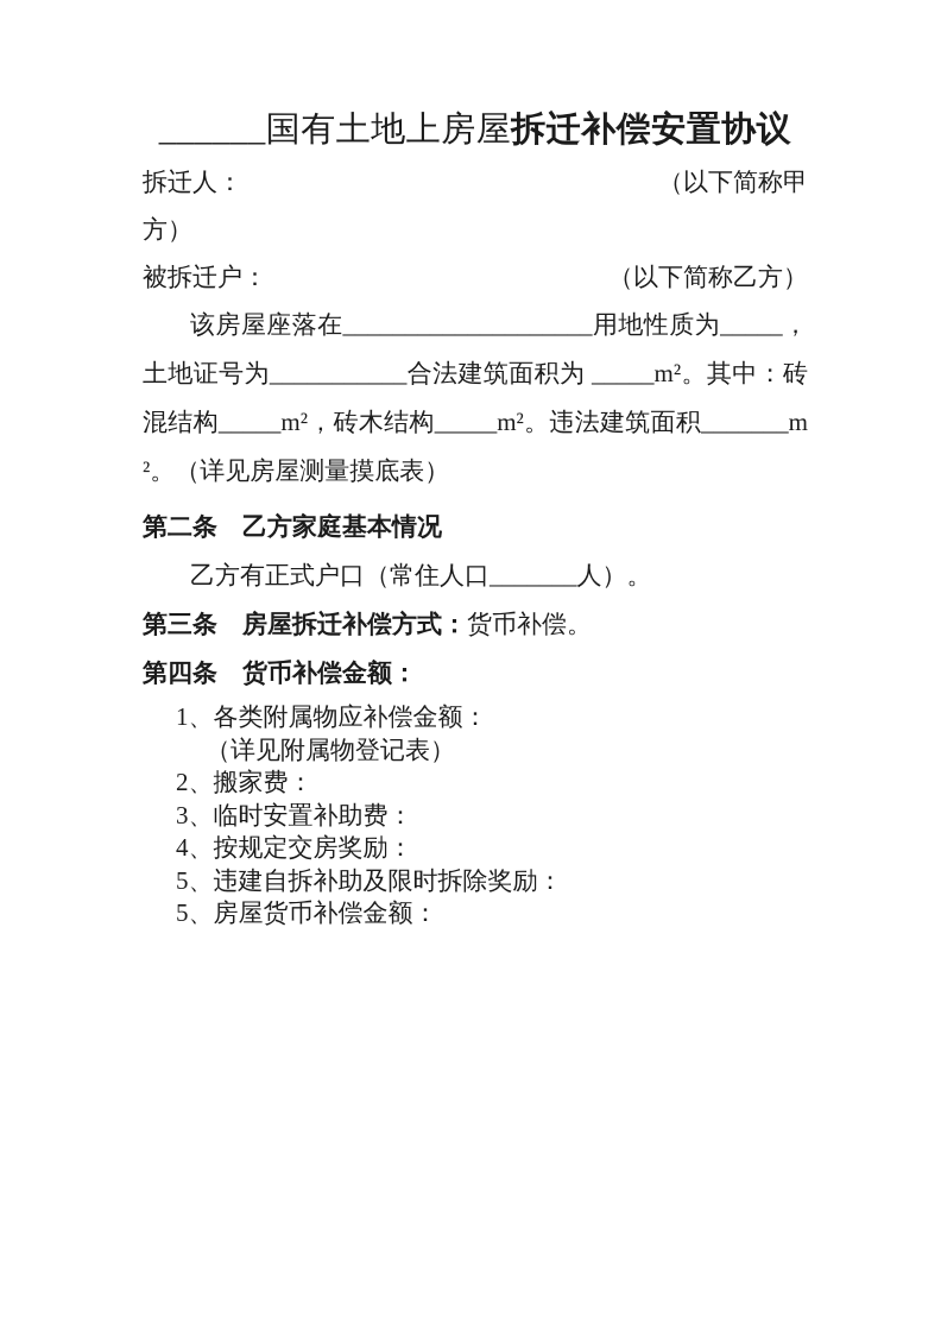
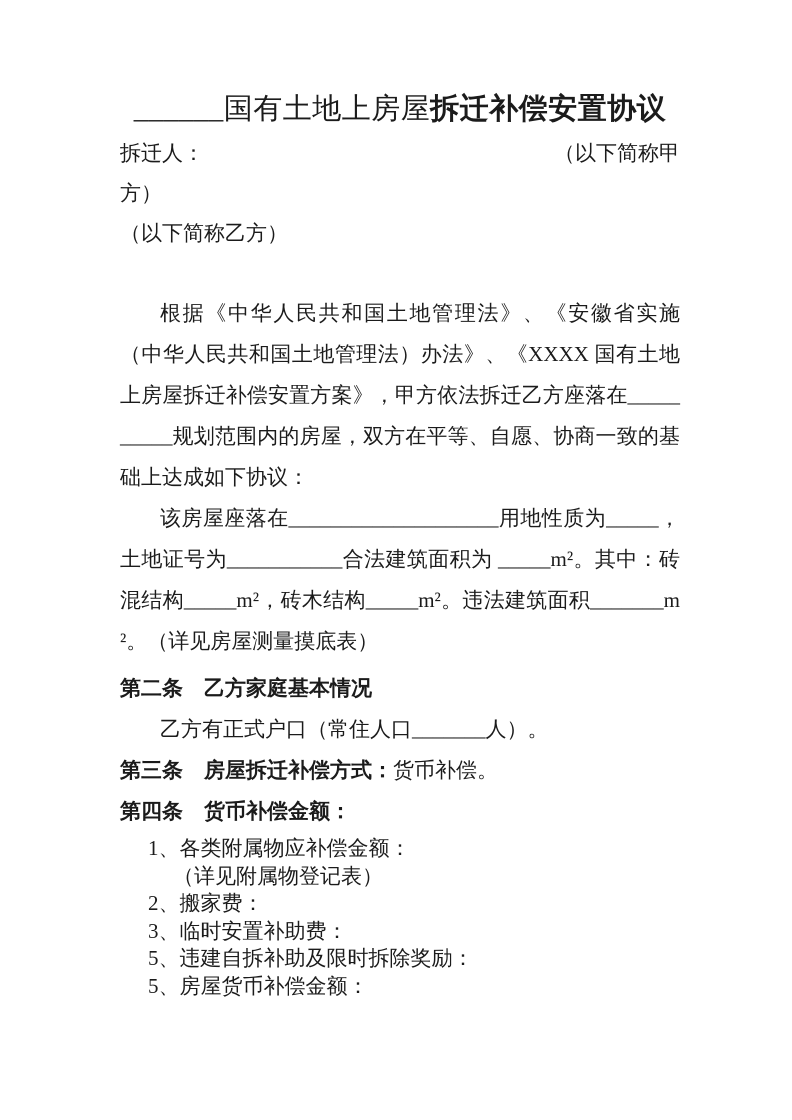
  ______国有土地上房屋拆迁补偿安置协议
  拆迁人：
  （以下简称甲
  方）
- 被拆迁户：
  （以下简称乙方）
+ 根据《中华人民共和国土地管理法》、《安徽省实施（中华人民共和国土地管理法）办法》、《XXXX 国有土地上房屋拆迁补偿安置方案》，甲方依法拆迁乙方座落在__________规划范围内的房屋，双方在平等、自愿、协商一致的基础上达成如下协议：
  该房屋座落在____________________用地性质为_____，土地证号为___________合法建筑面积为 _____m²。其中：砖混结构_____m²，砖木结构_____m²。违法建筑面积_______m²。（详见房屋测量摸底表）
  第二条 乙方家庭基本情况
  乙方有正式户口（常住人口_______人）。
  第三条 房屋拆迁补偿方式：货币补偿。
  第四条 货币补偿金额：
  1、各类附属物应补偿金额：
  （详见附属物登记表）
  2、搬家费：
  3、临时安置补助费：
- 4、按规定交房奖励：
  5、违建自拆补助及限时拆除奖励：
  5、房屋货币补偿金额：
